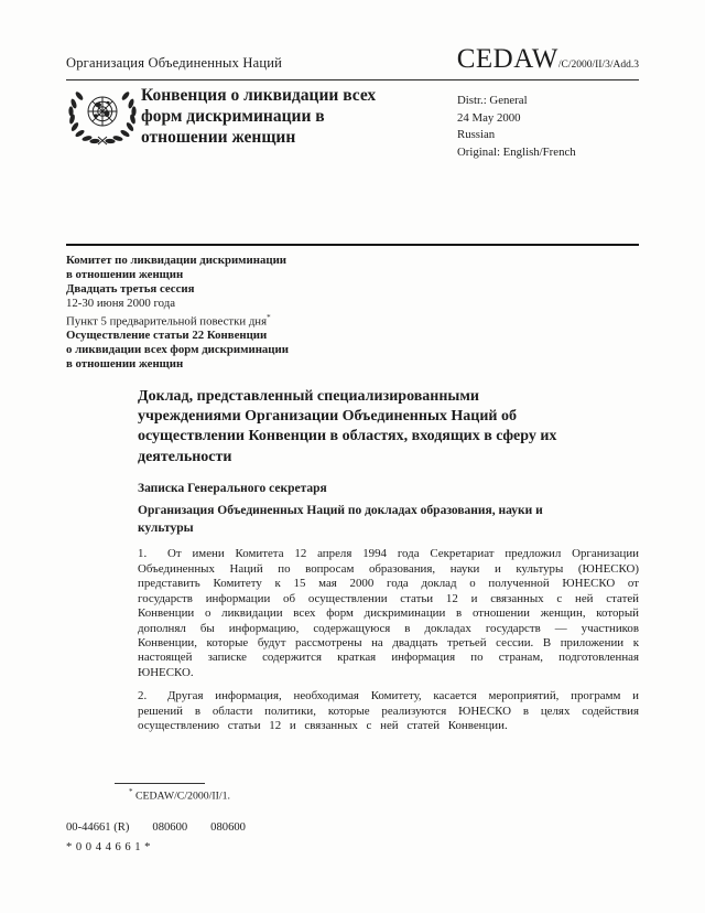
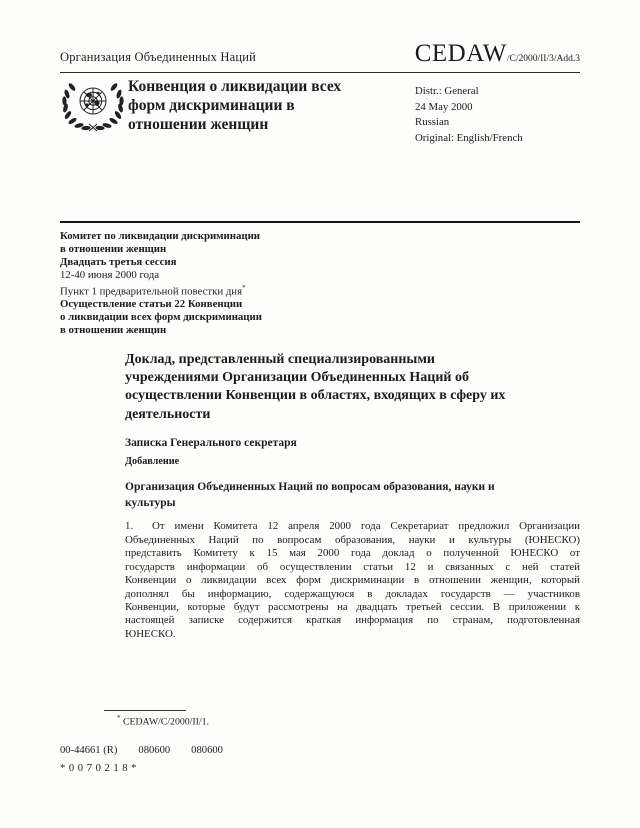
  Организация Объединенных Наций
  CEDAW/C/2000/II/3/Add.3
  Конвенция о ликвидации всех форм дискриминации в отношении женщин
  Distr.: General
  24 May 2000
  Russian
  Original: English/French
  Комитет по ликвидации дискриминации
  в отношении женщин
  Двадцать третья сессия
- 12-30 июня 2000 года
+ 12-40 июня 2000 года
- Пункт 5 предварительной повестки дня*
+ Пункт 1 предварительной повестки дня*
  Осуществление статьи 22 Конвенции
  о ликвидации всех форм дискриминации
  в отношении женщин
  Доклад, представленный специализированными учреждениями Организации Объединенных Наций об осуществлении Конвенции в областях, входящих в сферу их деятельности
  Записка Генерального секретаря
+ Добавление
- Организация Объединенных Наций по докладах образования, науки и культуры
+ Организация Объединенных Наций по вопросам образования, науки и культуры
- 1. От имени Комитета 12 апреля 1994 года Секретариат предложил Организации Объединенных Наций по вопросам образования, науки и культуры (ЮНЕСКО) представить Комитету к 15 мая 2000 года доклад о полученной ЮНЕСКО от государств информации об осуществлении статьи 12 и связанных с ней статей Конвенции о ликвидации всех форм дискриминации в отношении женщин, который дополнял бы информацию, содержащуюся в докладах государств — участников Конвенции, которые будут рассмотрены на двадцать третьей сессии. В приложении к настоящей записке содержится краткая информация по странам, подготовленная ЮНЕСКО.
+ 1. От имени Комитета 12 апреля 2000 года Секретариат предложил Организации Объединенных Наций по вопросам образования, науки и культуры (ЮНЕСКО) представить Комитету к 15 мая 2000 года доклад о полученной ЮНЕСКО от государств информации об осуществлении статьи 12 и связанных с ней статей Конвенции о ликвидации всех форм дискриминации в отношении женщин, который дополнял бы информацию, содержащуюся в докладах государств — участников Конвенции, которые будут рассмотрены на двадцать третьей сессии. В приложении к настоящей записке содержится краткая информация по странам, подготовленная ЮНЕСКО.
- 2. Другая информация, необходимая Комитету, касается мероприятий, программ и решений в области политики, которые реализуются ЮНЕСКО в целях содействия осуществлению статьи 12 и связанных с ней статей Конвенции.
  * CEDAW/C/2000/II/1.
  00-44661 (R) 080600 080600
- *0044661*
+ *0070218*
